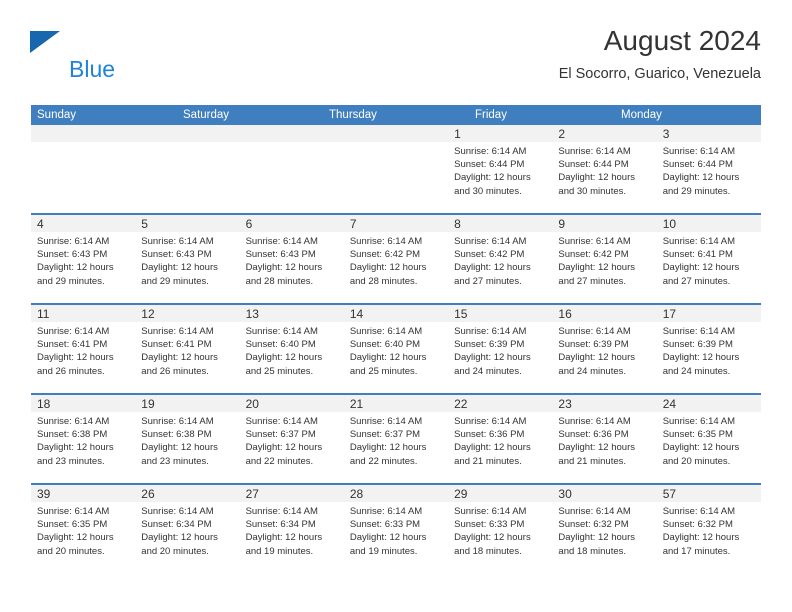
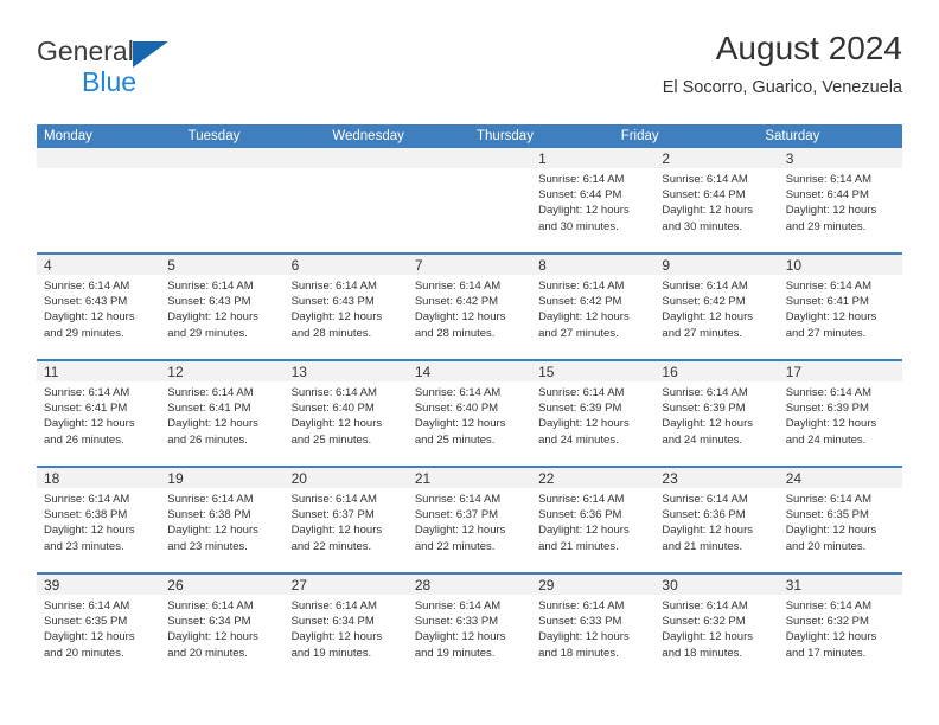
+ General
  Blue
  August 2024
  El Socorro, Guarico, Venezuela
- Sunday
- Saturday
+ Monday
+ Tuesday
+ Wednesday
  Thursday
  Friday
- Monday
+ Saturday
  1
  Sunrise: 6:14 AM
  Sunset: 6:44 PM
  Daylight: 12 hours
  and 30 minutes.
  2
  Sunrise: 6:14 AM
  Sunset: 6:44 PM
  Daylight: 12 hours
  and 30 minutes.
  3
  Sunrise: 6:14 AM
  Sunset: 6:44 PM
  Daylight: 12 hours
  and 29 minutes.
  4
  Sunrise: 6:14 AM
  Sunset: 6:43 PM
  Daylight: 12 hours
  and 29 minutes.
  5
  Sunrise: 6:14 AM
  Sunset: 6:43 PM
  Daylight: 12 hours
  and 29 minutes.
  6
  Sunrise: 6:14 AM
  Sunset: 6:43 PM
  Daylight: 12 hours
  and 28 minutes.
  7
  Sunrise: 6:14 AM
  Sunset: 6:42 PM
  Daylight: 12 hours
  and 28 minutes.
  8
  Sunrise: 6:14 AM
  Sunset: 6:42 PM
  Daylight: 12 hours
  and 27 minutes.
  9
  Sunrise: 6:14 AM
  Sunset: 6:42 PM
  Daylight: 12 hours
  and 27 minutes.
  10
  Sunrise: 6:14 AM
  Sunset: 6:41 PM
  Daylight: 12 hours
  and 27 minutes.
  11
  Sunrise: 6:14 AM
  Sunset: 6:41 PM
  Daylight: 12 hours
  and 26 minutes.
  12
  Sunrise: 6:14 AM
  Sunset: 6:41 PM
  Daylight: 12 hours
  and 26 minutes.
  13
  Sunrise: 6:14 AM
  Sunset: 6:40 PM
  Daylight: 12 hours
  and 25 minutes.
  14
  Sunrise: 6:14 AM
  Sunset: 6:40 PM
  Daylight: 12 hours
  and 25 minutes.
  15
  Sunrise: 6:14 AM
  Sunset: 6:39 PM
  Daylight: 12 hours
  and 24 minutes.
  16
  Sunrise: 6:14 AM
  Sunset: 6:39 PM
  Daylight: 12 hours
  and 24 minutes.
  17
  Sunrise: 6:14 AM
  Sunset: 6:39 PM
  Daylight: 12 hours
  and 24 minutes.
  18
  Sunrise: 6:14 AM
  Sunset: 6:38 PM
  Daylight: 12 hours
  and 23 minutes.
  19
  Sunrise: 6:14 AM
  Sunset: 6:38 PM
  Daylight: 12 hours
  and 23 minutes.
  20
  Sunrise: 6:14 AM
  Sunset: 6:37 PM
  Daylight: 12 hours
  and 22 minutes.
  21
  Sunrise: 6:14 AM
  Sunset: 6:37 PM
  Daylight: 12 hours
  and 22 minutes.
  22
  Sunrise: 6:14 AM
  Sunset: 6:36 PM
  Daylight: 12 hours
  and 21 minutes.
  23
  Sunrise: 6:14 AM
  Sunset: 6:36 PM
  Daylight: 12 hours
  and 21 minutes.
  24
  Sunrise: 6:14 AM
  Sunset: 6:35 PM
  Daylight: 12 hours
  and 20 minutes.
  39
  Sunrise: 6:14 AM
  Sunset: 6:35 PM
  Daylight: 12 hours
  and 20 minutes.
  26
  Sunrise: 6:14 AM
  Sunset: 6:34 PM
  Daylight: 12 hours
  and 20 minutes.
  27
  Sunrise: 6:14 AM
  Sunset: 6:34 PM
  Daylight: 12 hours
  and 19 minutes.
  28
  Sunrise: 6:14 AM
  Sunset: 6:33 PM
  Daylight: 12 hours
  and 19 minutes.
  29
  Sunrise: 6:14 AM
  Sunset: 6:33 PM
  Daylight: 12 hours
  and 18 minutes.
  30
  Sunrise: 6:14 AM
  Sunset: 6:32 PM
  Daylight: 12 hours
  and 18 minutes.
- 57
+ 31
  Sunrise: 6:14 AM
  Sunset: 6:32 PM
  Daylight: 12 hours
  and 17 minutes.
